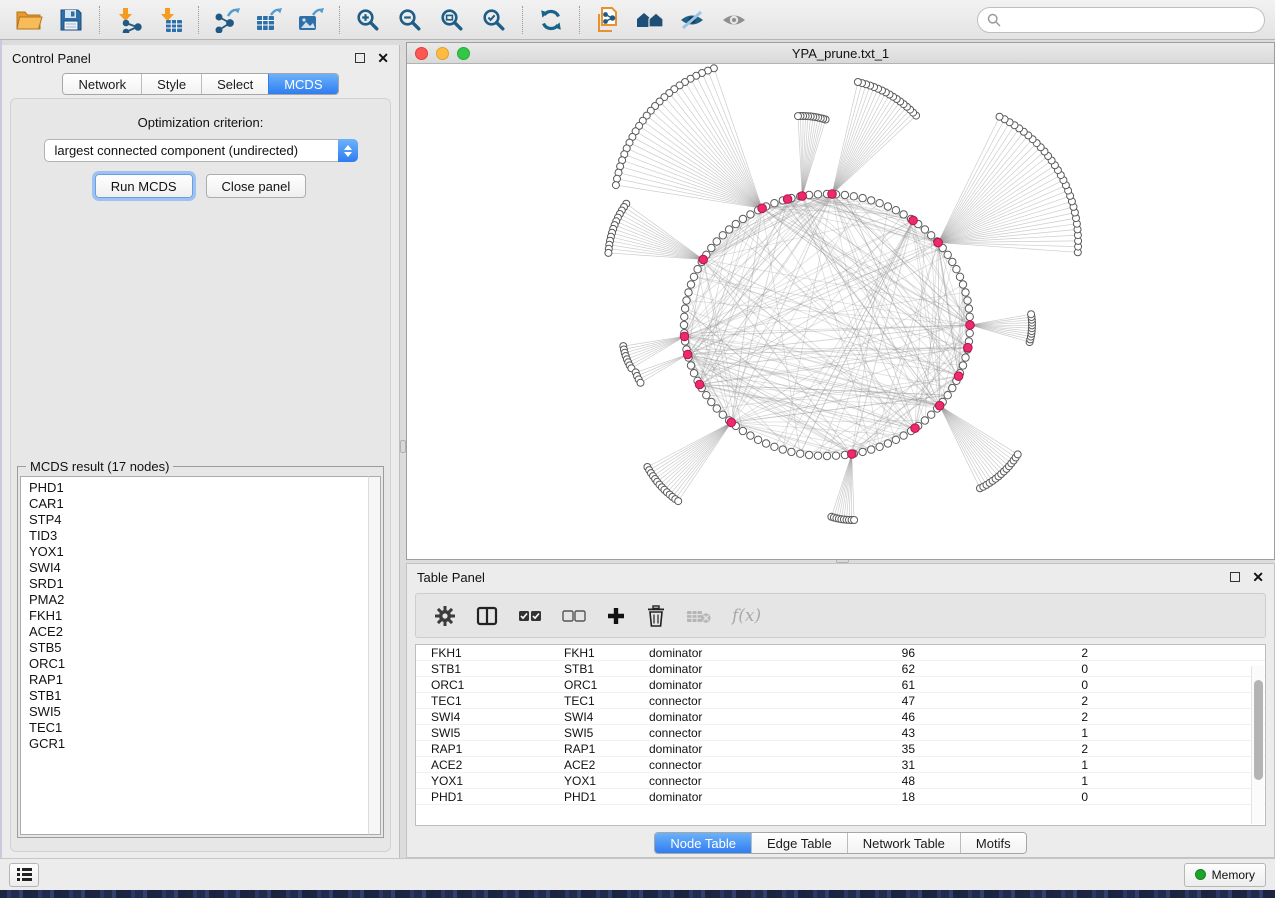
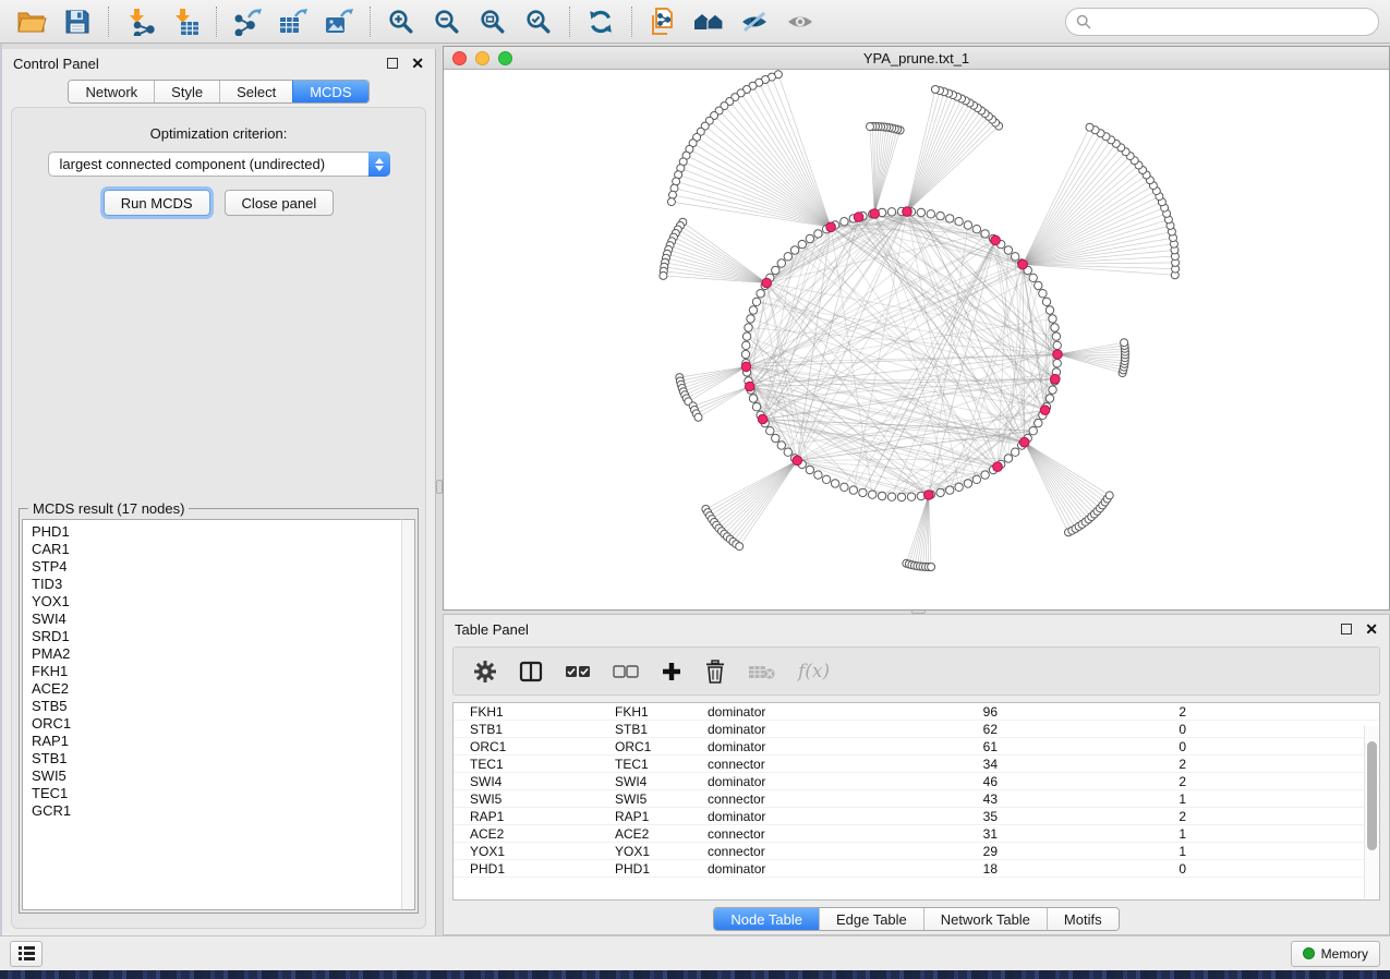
  Control Panel
  ✕
  Network
  Style
  Select
  MCDS
  Optimization criterion:
  largest connected component (undirected)
  Run MCDS
  Close panel
  MCDS result (17 nodes)
  PHD1
  CAR1
  STP4
  TID3
  YOX1
  SWI4
  SRD1
  PMA2
  FKH1
  ACE2
  STB5
  ORC1
  RAP1
  STB1
  SWI5
  TEC1
  GCR1
  YPA_prune.txt_1
  Table Panel
  ✕
  f(x)
  FKH1
  FKH1
  dominator
  96
  2
  STB1
  STB1
  dominator
  62
  0
  ORC1
  ORC1
  dominator
  61
  0
  TEC1
  TEC1
  connector
- 47
+ 34
  2
  SWI4
  SWI4
  dominator
  46
  2
  SWI5
  SWI5
  connector
  43
  1
  RAP1
  RAP1
  dominator
  35
  2
  ACE2
  ACE2
  connector
  31
  1
  YOX1
  YOX1
  connector
- 48
+ 29
  1
  PHD1
  PHD1
  dominator
  18
  0
  Node Table
  Edge Table
  Network Table
  Motifs
  Memory
